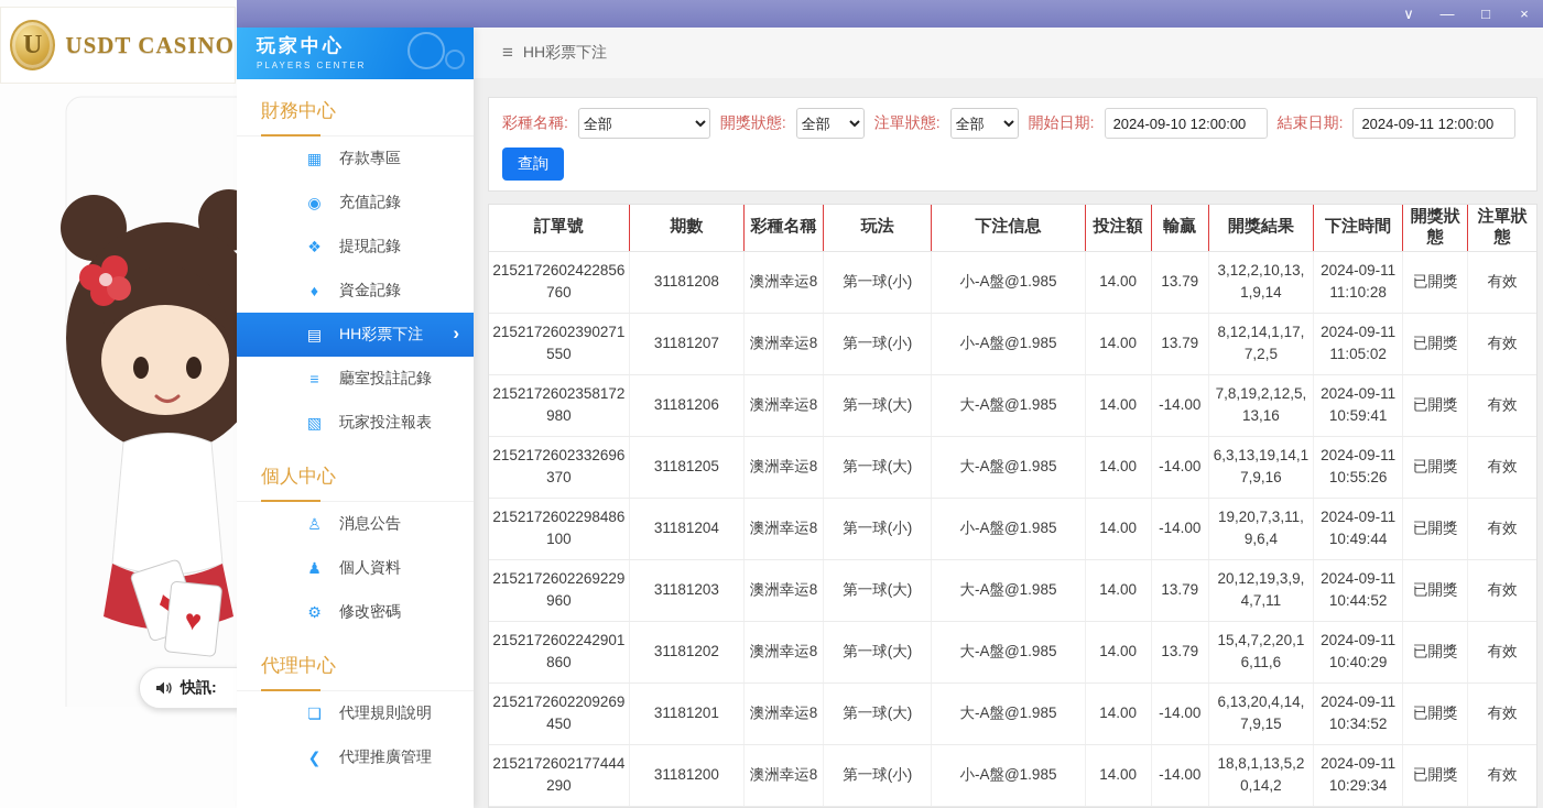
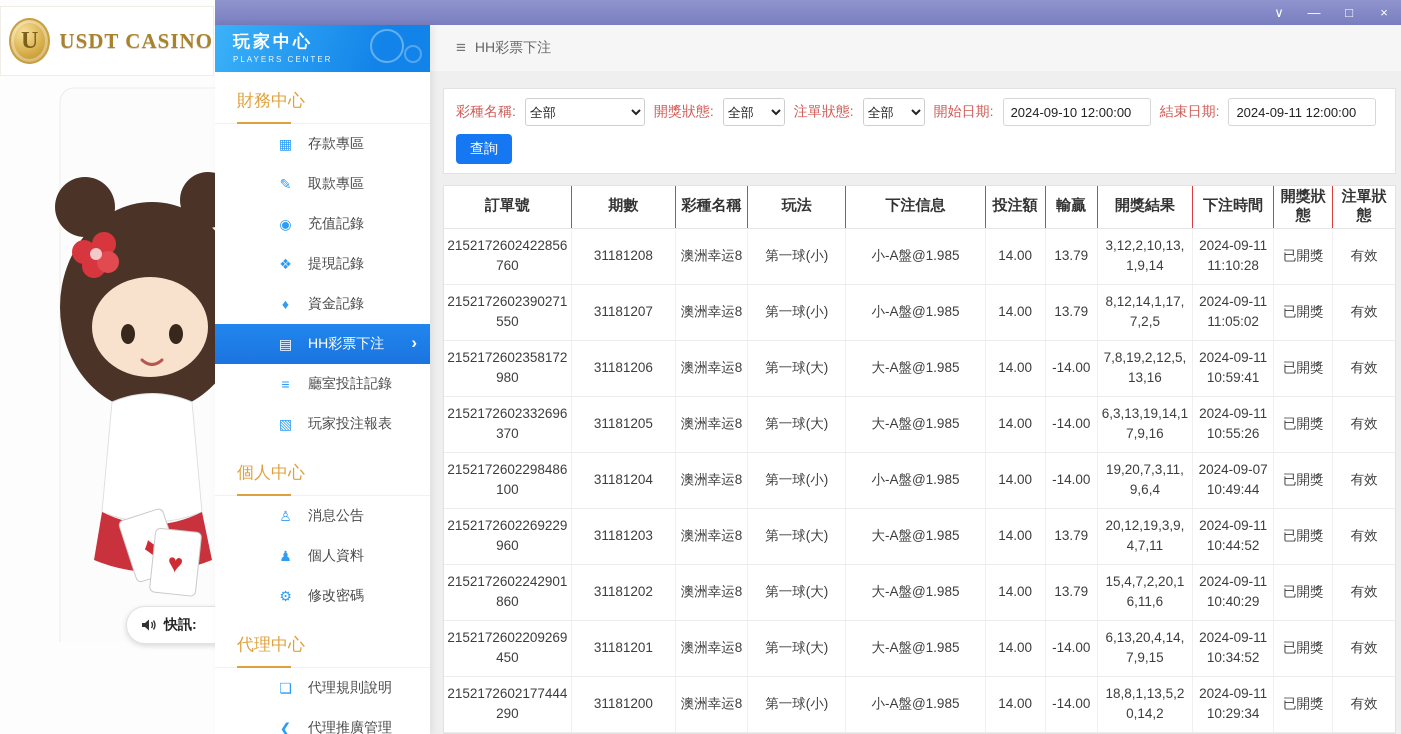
  U
  USDT CASINO
  快訊:
  ∨
  —
  □
  ×
  玩家中心
  PLAYERS CENTER
  財務中心
  ▦
  存款專區
+ ✎
+ 取款專區
  ◉
  充值記錄
  ❖
  提現記錄
  ♦
  資金記錄
  ▤
  HH彩票下注
  ›
  ≡
  廳室投註記錄
  ▧
  玩家投注報表
  個人中心
  ♙
  消息公告
  ♟
  個人資料
  ⚙
  修改密碼
  代理中心
  ❏
  代理規則說明
  ❮
  代理推廣管理
  ≡
  HH彩票下注
  彩種名稱:
  全部
  開獎狀態:
  全部
  注單狀態:
  全部
  開始日期:
  2024-09-10 12:00:00
  結束日期:
  2024-09-11 12:00:00
  查詢
  訂單號	期數	彩種名稱	玩法	下注信息	投注額	輸贏	開獎結果	下注時間	開獎狀態	注單狀態
  2152172602422856760	31181208	澳洲幸运8	第一球(小)	小-A盤@1.985	14.00	13.79	3,12,2,10,13,1,9,14	2024-09-11 11:10:28	已開獎	有效
  2152172602390271550	31181207	澳洲幸运8	第一球(小)	小-A盤@1.985	14.00	13.79	8,12,14,1,17,7,2,5	2024-09-11 11:05:02	已開獎	有效
  2152172602358172980	31181206	澳洲幸运8	第一球(大)	大-A盤@1.985	14.00	-14.00	7,8,19,2,12,5,13,16	2024-09-11 10:59:41	已開獎	有效
  2152172602332696370	31181205	澳洲幸运8	第一球(大)	大-A盤@1.985	14.00	-14.00	6,3,13,19,14,17,9,16	2024-09-11 10:55:26	已開獎	有效
- 2152172602298486100	31181204	澳洲幸运8	第一球(小)	小-A盤@1.985	14.00	-14.00	19,20,7,3,11,9,6,4	2024-09-11 10:49:44	已開獎	有效
+ 2152172602298486100	31181204	澳洲幸运8	第一球(小)	小-A盤@1.985	14.00	-14.00	19,20,7,3,11,9,6,4	2024-09-07 10:49:44	已開獎	有效
  2152172602269229960	31181203	澳洲幸运8	第一球(大)	大-A盤@1.985	14.00	13.79	20,12,19,3,9,4,7,11	2024-09-11 10:44:52	已開獎	有效
  2152172602242901860	31181202	澳洲幸运8	第一球(大)	大-A盤@1.985	14.00	13.79	15,4,7,2,20,16,11,6	2024-09-11 10:40:29	已開獎	有效
  2152172602209269450	31181201	澳洲幸运8	第一球(大)	大-A盤@1.985	14.00	-14.00	6,13,20,4,14,7,9,15	2024-09-11 10:34:52	已開獎	有效
  2152172602177444290	31181200	澳洲幸运8	第一球(小)	小-A盤@1.985	14.00	-14.00	18,8,1,13,5,20,14,2	2024-09-11 10:29:34	已開獎	有效
